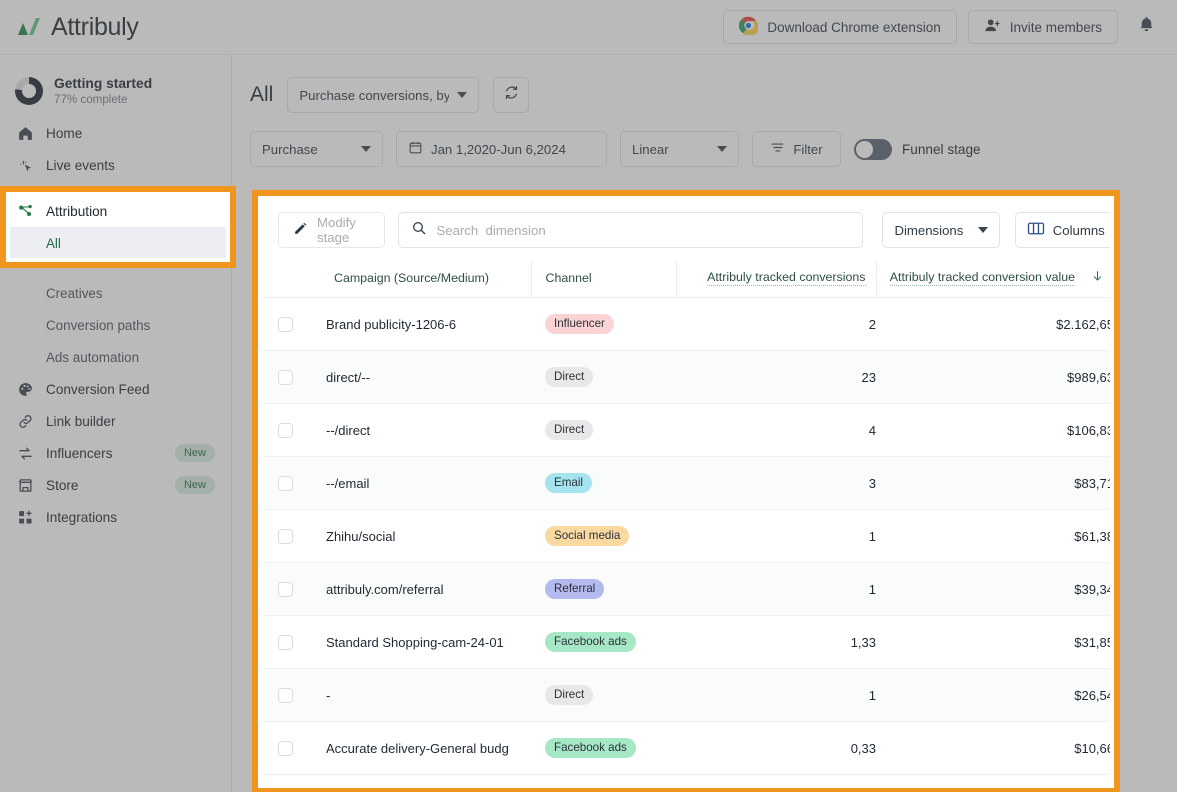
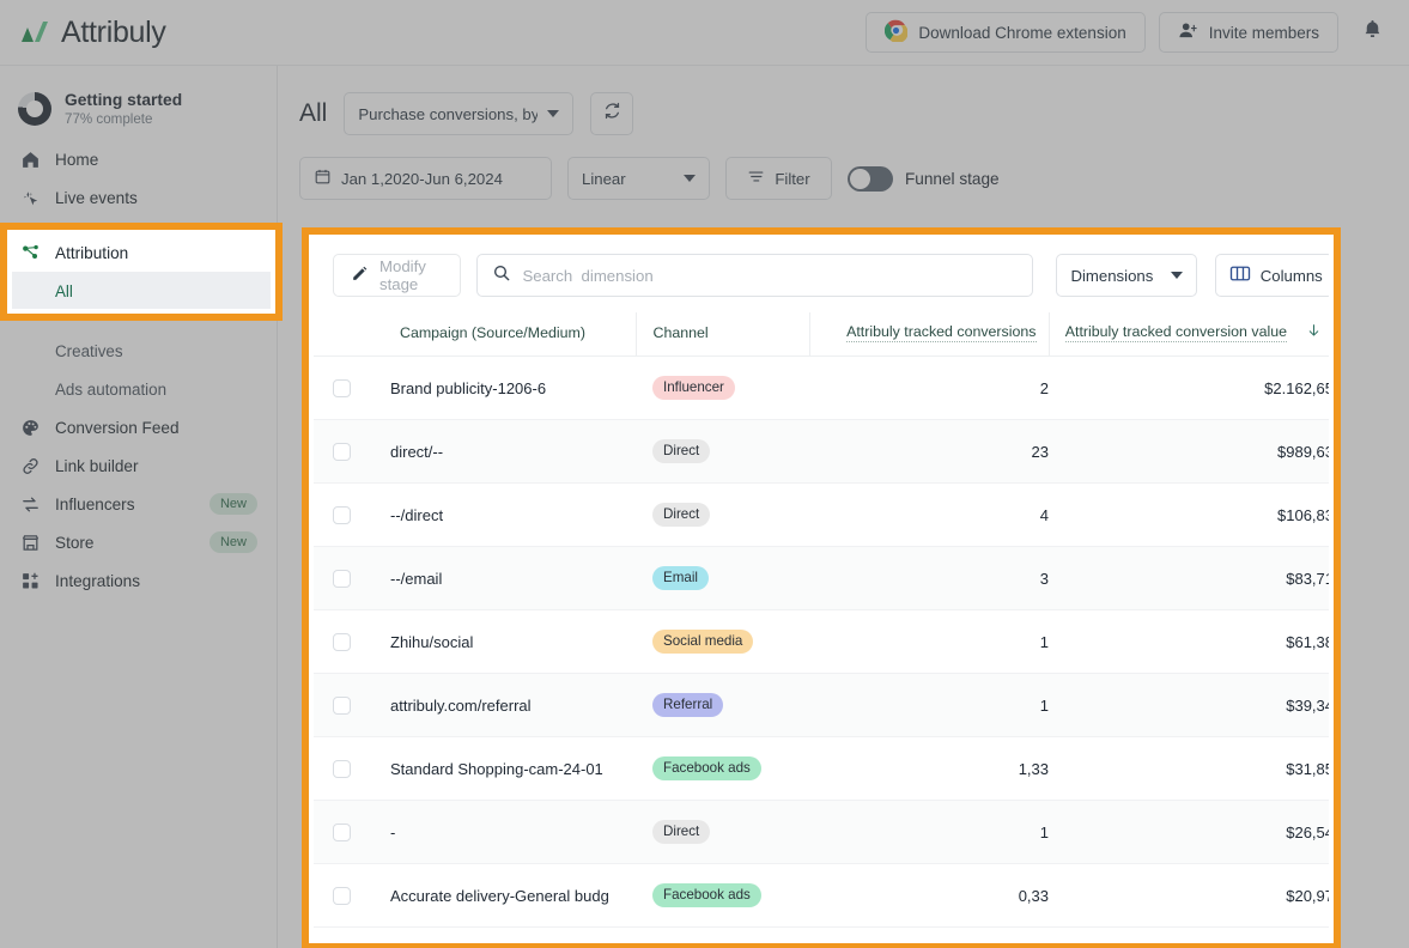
  Attribuly
  Download Chrome extension
  Invite members
  Getting started
  77% complete
  Home
  Live events
  Ads
  Creatives
- Conversion paths
  Ads automation
  Conversion Feed
  Link builder
  Influencers
  New
  Store
  New
  Integrations
  All
  Purchase conversions, by
- Purchase
  Jan 1,2020-Jun 6,2024
  Linear
  Filter
  Funnel stage
  Attribution
  All
  Modify stage
  Search dimension
  Dimensions
  Columns
  	Campaign (Source/Medium)	Channel	Attribuly tracked conversions	Attribuly tracked conversion value
  	Brand publicity-1206-6	Influencer	2	$2.162,65
  	direct/--	Direct	23	$989,63
  	--/direct	Direct	4	$106,83
  	--/email	Email	3	$83,71
  	Zhihu/social	Social media	1	$61,38
  	attribuly.com/referral	Referral	1	$39,34
  	Standard Shopping-cam-24-01	Facebook ads	1,33	$31,85
  	-	Direct	1	$26,54
- 	Accurate delivery-General budg	Facebook ads	0,33	$10,66
+ 	Accurate delivery-General budg	Facebook ads	0,33	$20,97
